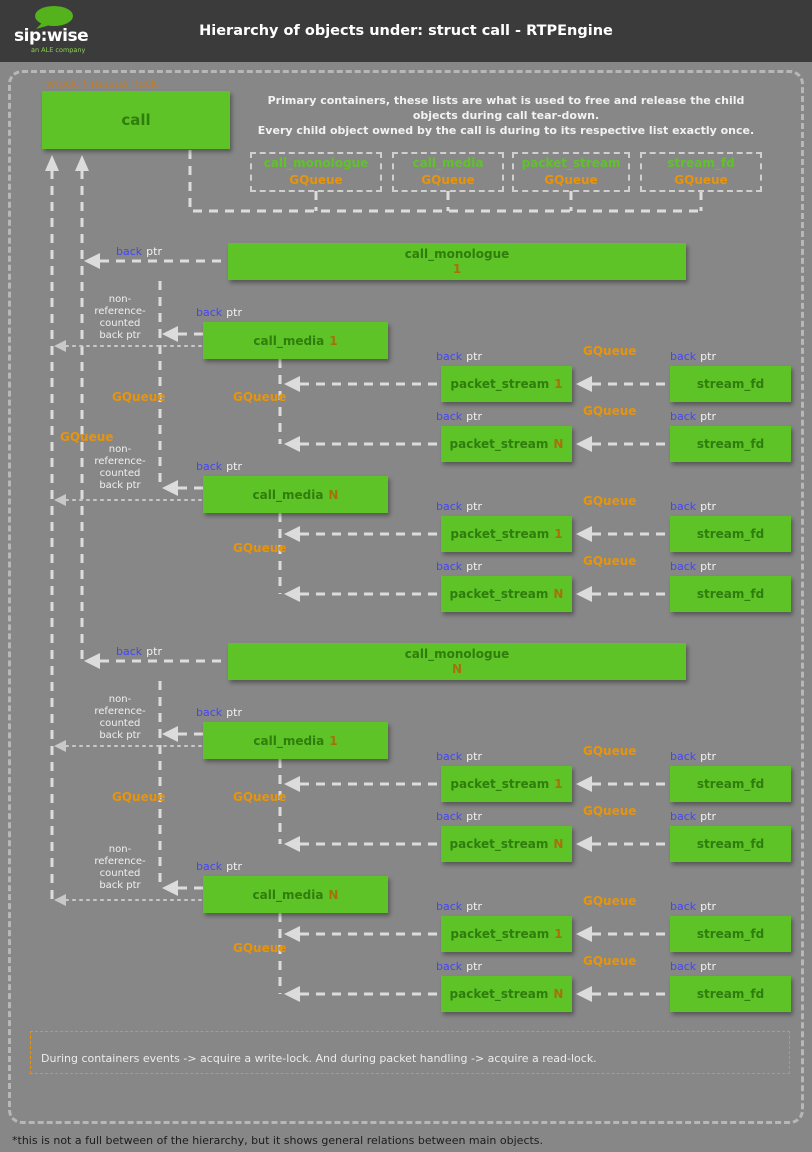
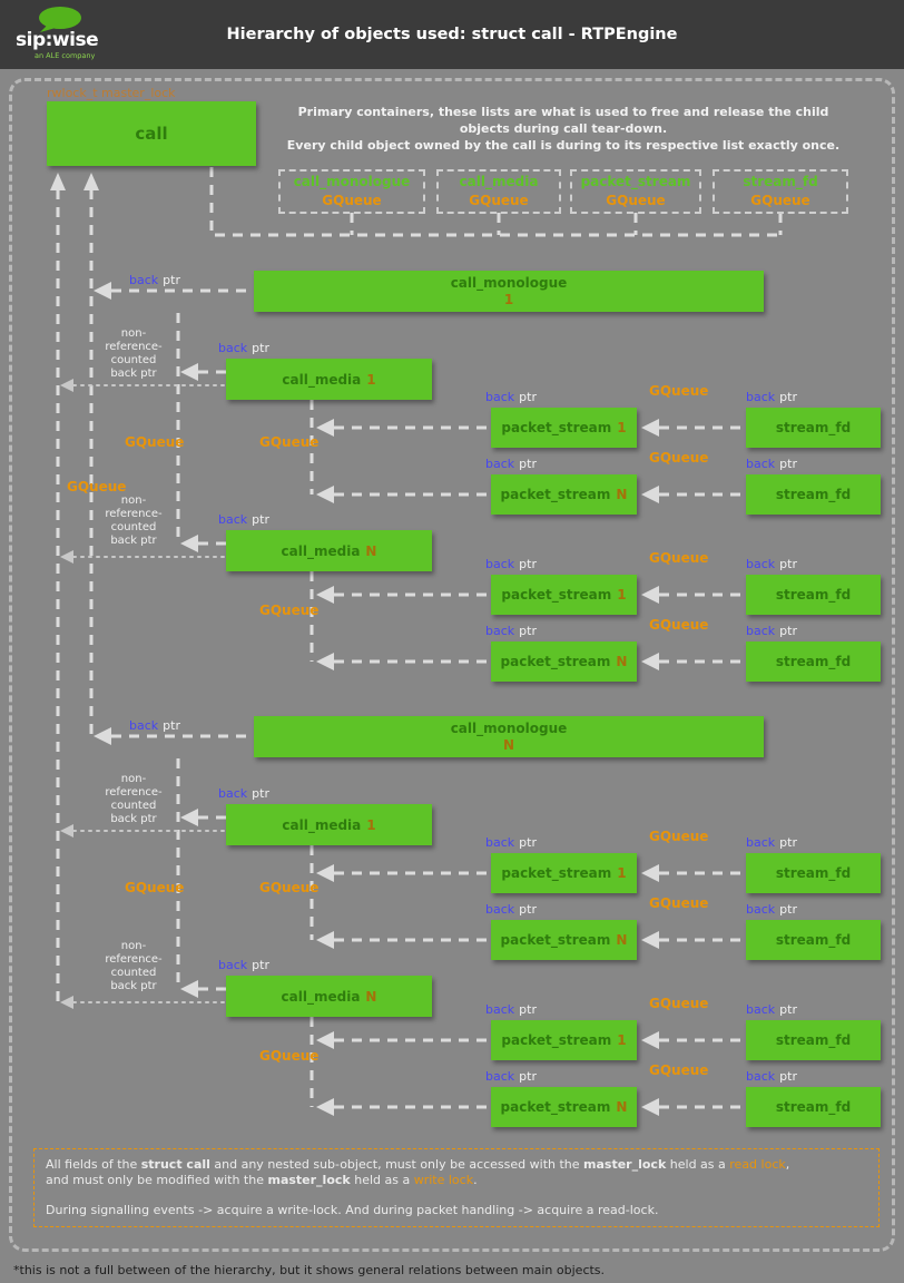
  sip:wise
  an ALE company
- Hierarchy of objects under: struct call - RTPEngine
+ Hierarchy of objects used: struct call - RTPEngine
  rwlock_t master_lock
  call
  Primary containers, these lists are what is used to free and release the child objects during call tear-down.
  Every child object owned by the call is during to its respective list exactly once.
  call_monologue
  GQueue
  call_media
  GQueue
  packet_stream
  GQueue
  stream_fd
  GQueue
  call_monologue
  1
  call_monologue
  N
  call_media
  1
  call_media
  N
  call_media
  1
  call_media
  N
  packet_stream
  1
  packet_stream
  N
  packet_stream
  1
  packet_stream
  N
  packet_stream
  1
  packet_stream
  N
  packet_stream
  1
  packet_stream
  N
  stream_fd
  stream_fd
  stream_fd
  stream_fd
  stream_fd
  stream_fd
  stream_fd
  stream_fd
  back ptr
  back ptr
  back ptr
  back ptr
  back ptr
  back ptr
  back ptr
  back ptr
  back ptr
  back ptr
  back ptr
  back ptr
  back ptr
  back ptr
  back ptr
  back ptr
  back ptr
  back ptr
  back ptr
  back ptr
  back ptr
  back ptr
  GQueue
  GQueue
  GQueue
  GQueue
  GQueue
  GQueue
  GQueue
  GQueue
  GQueue
  GQueue
  GQueue
  GQueue
  GQueue
  GQueue
  GQueue
  non-
  reference-
  counted
  back ptr
  non-
  reference-
  counted
  back ptr
  non-
  reference-
  counted
  back ptr
  non-
  reference-
  counted
  back ptr
+ All fields of the struct call and any nested sub-object, must only be accessed with the master_lock held as a read lock,
+ and must only be modified with the master_lock held as a write lock.
- During containers events -> acquire a write-lock. And during packet handling -> acquire a read-lock.
+ During signalling events -> acquire a write-lock. And during packet handling -> acquire a read-lock.
  *this is not a full between of the hierarchy, but it shows general relations between main objects.
